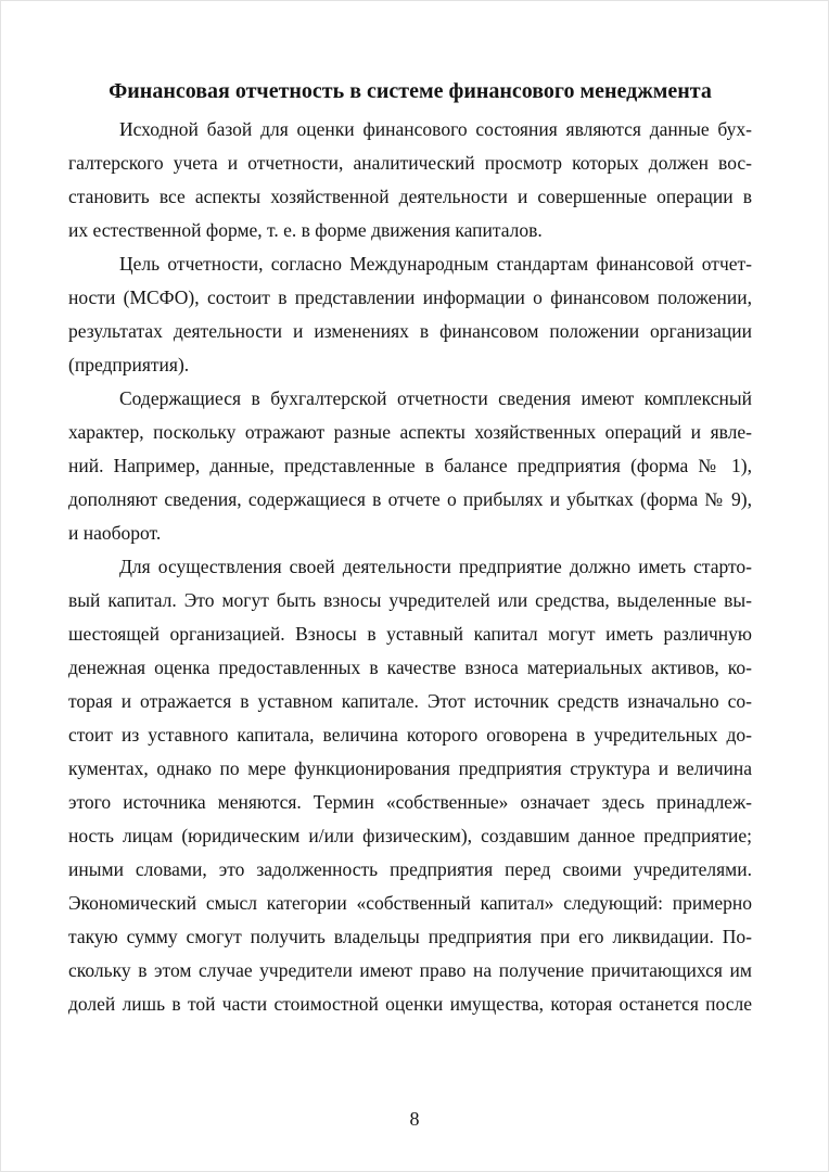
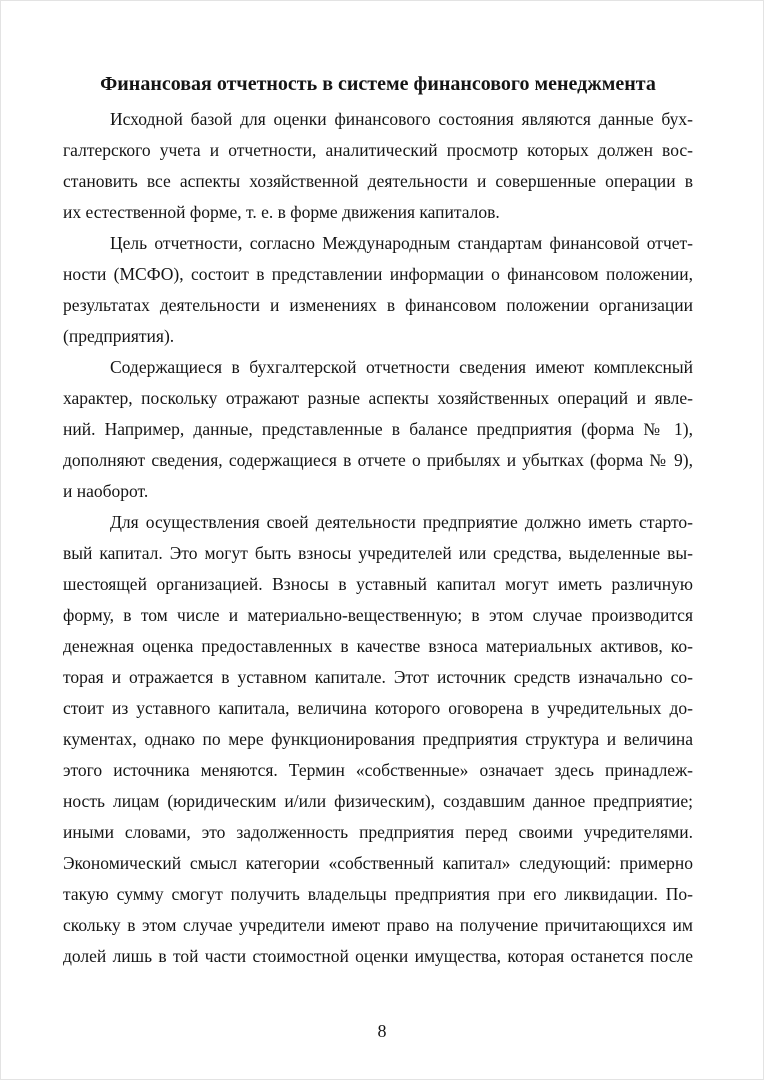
  Финансовая отчетность в системе финансового менеджмента
  Исходной базой для оценки финансового состояния являются данные бух-
  галтерского учета и отчетности, аналитический просмотр которых должен вос-
  становить все аспекты хозяйственной деятельности и совершенные операции в
  их естественной форме, т. е. в форме движения капиталов.
  Цель отчетности, согласно Международным стандартам финансовой отчет-
  ности (МСФО), состоит в представлении информации о финансовом положении,
  результатах деятельности и изменениях в финансовом положении организации
  (предприятия).
  Содержащиеся в бухгалтерской отчетности сведения имеют комплексный
  характер, поскольку отражают разные аспекты хозяйственных операций и явле-
  ний. Например, данные, представленные в балансе предприятия (форма № 1),
  дополняют сведения, содержащиеся в отчете о прибылях и убытках (форма № 9),
  и наоборот.
  Для осуществления своей деятельности предприятие должно иметь старто-
  вый капитал. Это могут быть взносы учредителей или средства, выделенные вы-
  шестоящей организацией. Взносы в уставный капитал могут иметь различную
+ форму, в том числе и материально-вещественную; в этом случае производится
  денежная оценка предоставленных в качестве взноса материальных активов, ко-
  торая и отражается в уставном капитале. Этот источник средств изначально со-
  стоит из уставного капитала, величина которого оговорена в учредительных до-
  кументах, однако по мере функционирования предприятия структура и величина
  этого источника меняются. Термин «собственные» означает здесь принадлеж-
  ность лицам (юридическим и/или физическим), создавшим данное предприятие;
  иными словами, это задолженность предприятия перед своими учредителями.
  Экономический смысл категории «собственный капитал» следующий: примерно
  такую сумму смогут получить владельцы предприятия при его ликвидации. По-
  скольку в этом случае учредители имеют право на получение причитающихся им
  долей лишь в той части стоимостной оценки имущества, которая останется после
  8
